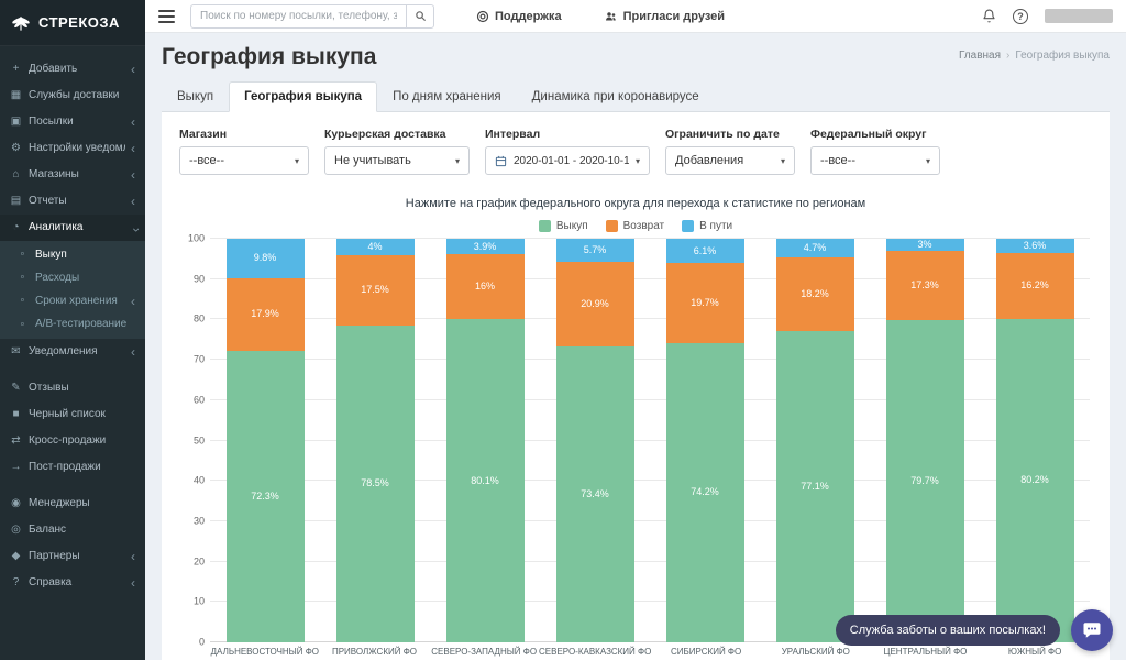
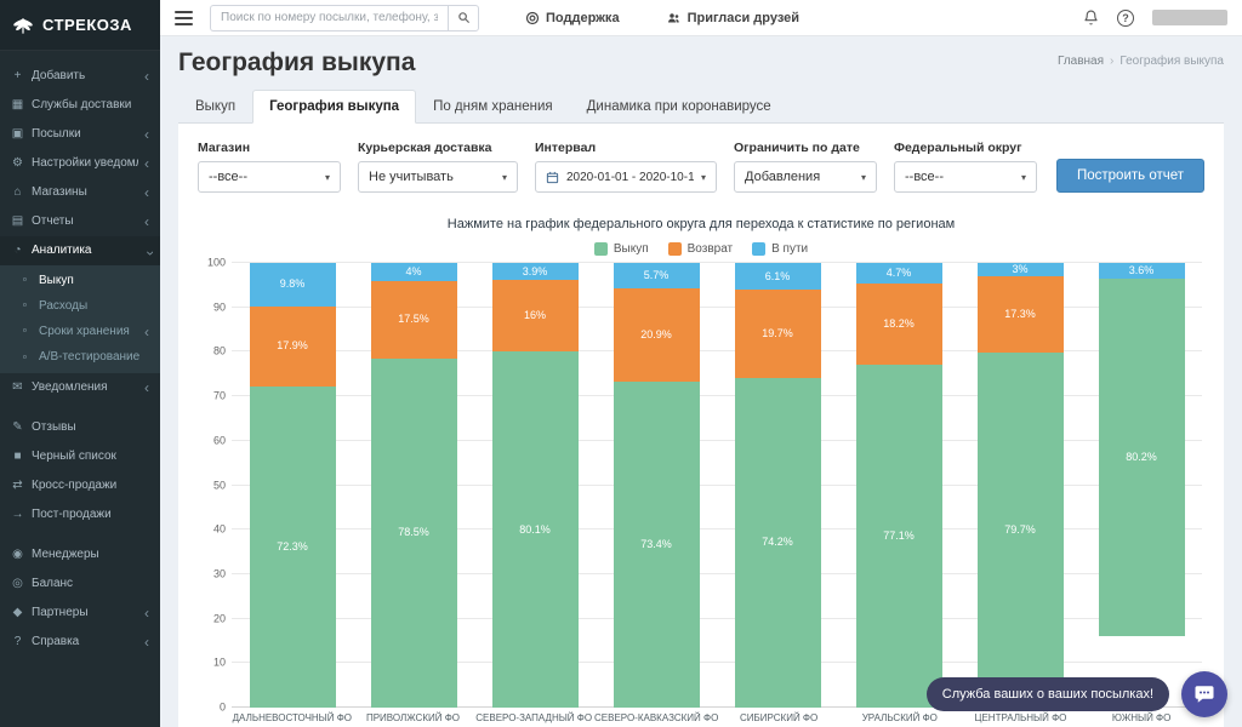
  СТРЕКОЗА
  +
  Добавить
  ‹
  ▦
  Службы доставки
  ▣
  Посылки
  ‹
  ⚙
  Настройки уведом
  ‹
  ⌂
  Магазины
  ‹
  ▤
  Отчеты
  ‹
  ◔
  Аналитика
  ◦
  Выкуп
  ◦
  Расходы
  ◦
  Сроки хранения
  ‹
  ◦
  A/B-тестирование
  ✉
  Уведомления
  ‹
  ✎
  Отзывы
  ■
  Черный список
  ⇄
  Кросс-продажи
  →
  Пост-продажи
  ◉
  Менеджеры
  ◎
  Баланс
  ◆
  Партнеры
  ‹
  ?
  Справка
  ‹
  Поиск по номеру посылки, телефону, з
  Поддержка
  Пригласи друзей
  ?
  География выкупа
  Главная
  ›
  География выкупа
  Выкуп
  География выкупа
  По дням хранения
  Динамика при коронавирусе
  Магазин
  --все--
  ▾
  Курьерская доставка
  Не учитывать
  ▾
  Интервал
  2020-01-01 - 2020-10-1
  ▾
  Ограничить по дате
  Добавления
  ▾
  Федеральный округ
  --все--
  ▾
+ Построить отчет
  Нажмите на график федерального округа для перехода к статистике по регионам
  Выкуп
  Возврат
  В пути
  9.8%
  17.9%
  72.3%
  4%
  17.5%
  78.5%
  3.9%
  16%
  80.1%
  5.7%
  20.9%
  73.4%
  6.1%
  19.7%
  74.2%
  4.7%
  18.2%
  77.1%
  3%
  17.3%
  79.7%
  3.6%
- 16.2%
  80.2%
  0
  10
  20
  30
  40
  50
  60
  70
  80
  90
  100
  ДАЛЬНЕВОСТОЧНЫЙ ФО
  ПРИВОЛЖСКИЙ ФО
  СЕВЕРО-ЗАПАДНЫЙ ФО
  СЕВЕРО-КАВКАЗСКИЙ ФО
  СИБИРСКИЙ ФО
  УРАЛЬСКИЙ ФО
  ЦЕНТРАЛЬНЫЙ ФО
  ЮЖНЫЙ ФО
- Служба заботы о ваших посылках!
+ Служба ваших о ваших посылках!
